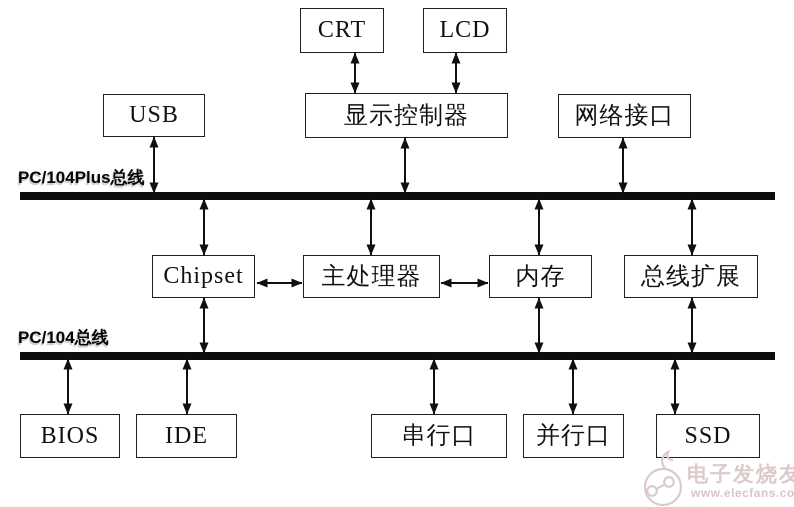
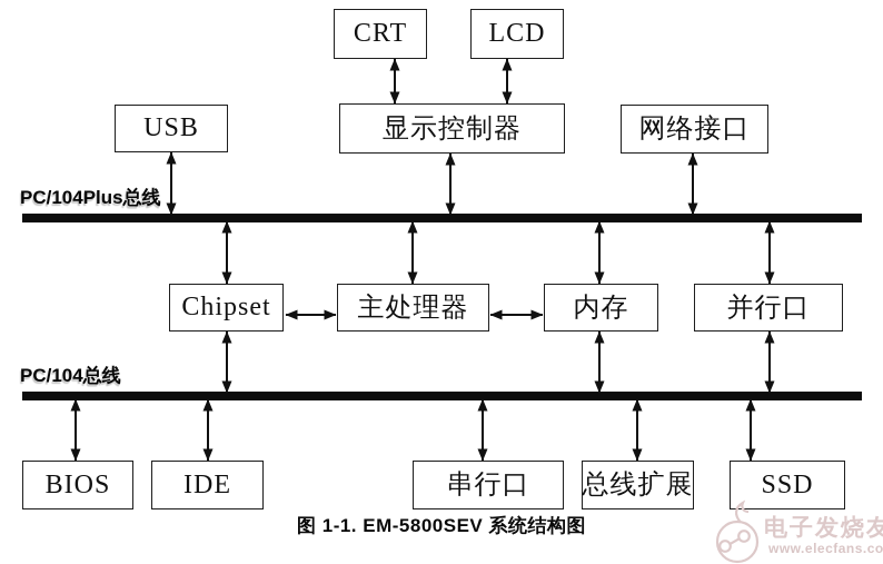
  PC/104Plus总线
  PC/104总线
  CRT
  LCD
  USB
  显示控制器
  网络接口
  Chipset
  主处理器
  内存
- 总线扩展
+ 并行口
  BIOS
  IDE
  串行口
- 并行口
+ 总线扩展
  SSD
+ 图 1-1. EM-5800SEV 系统结构图
  电子发烧友
  www.elecfans.co
